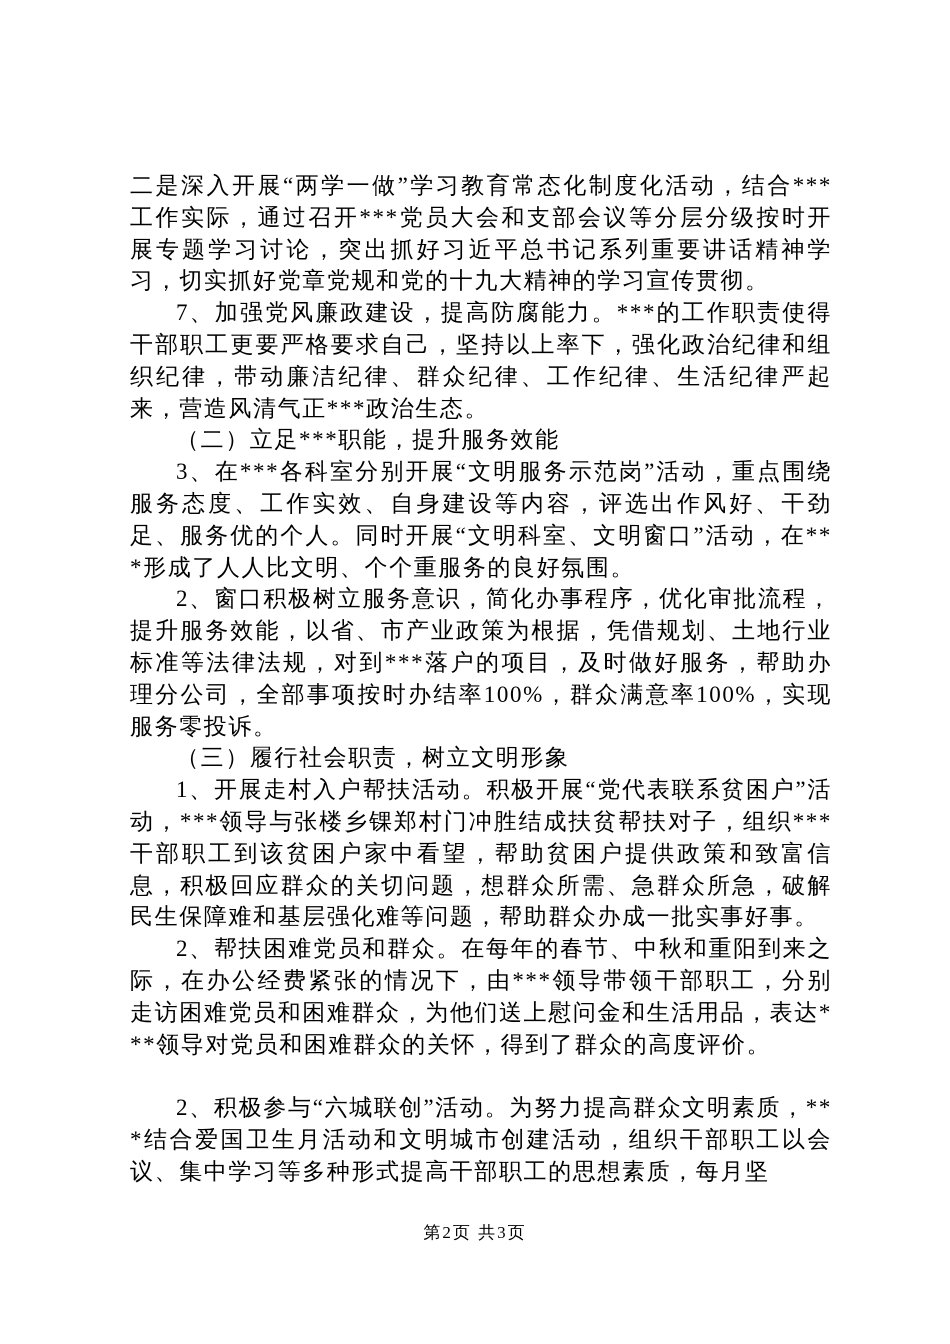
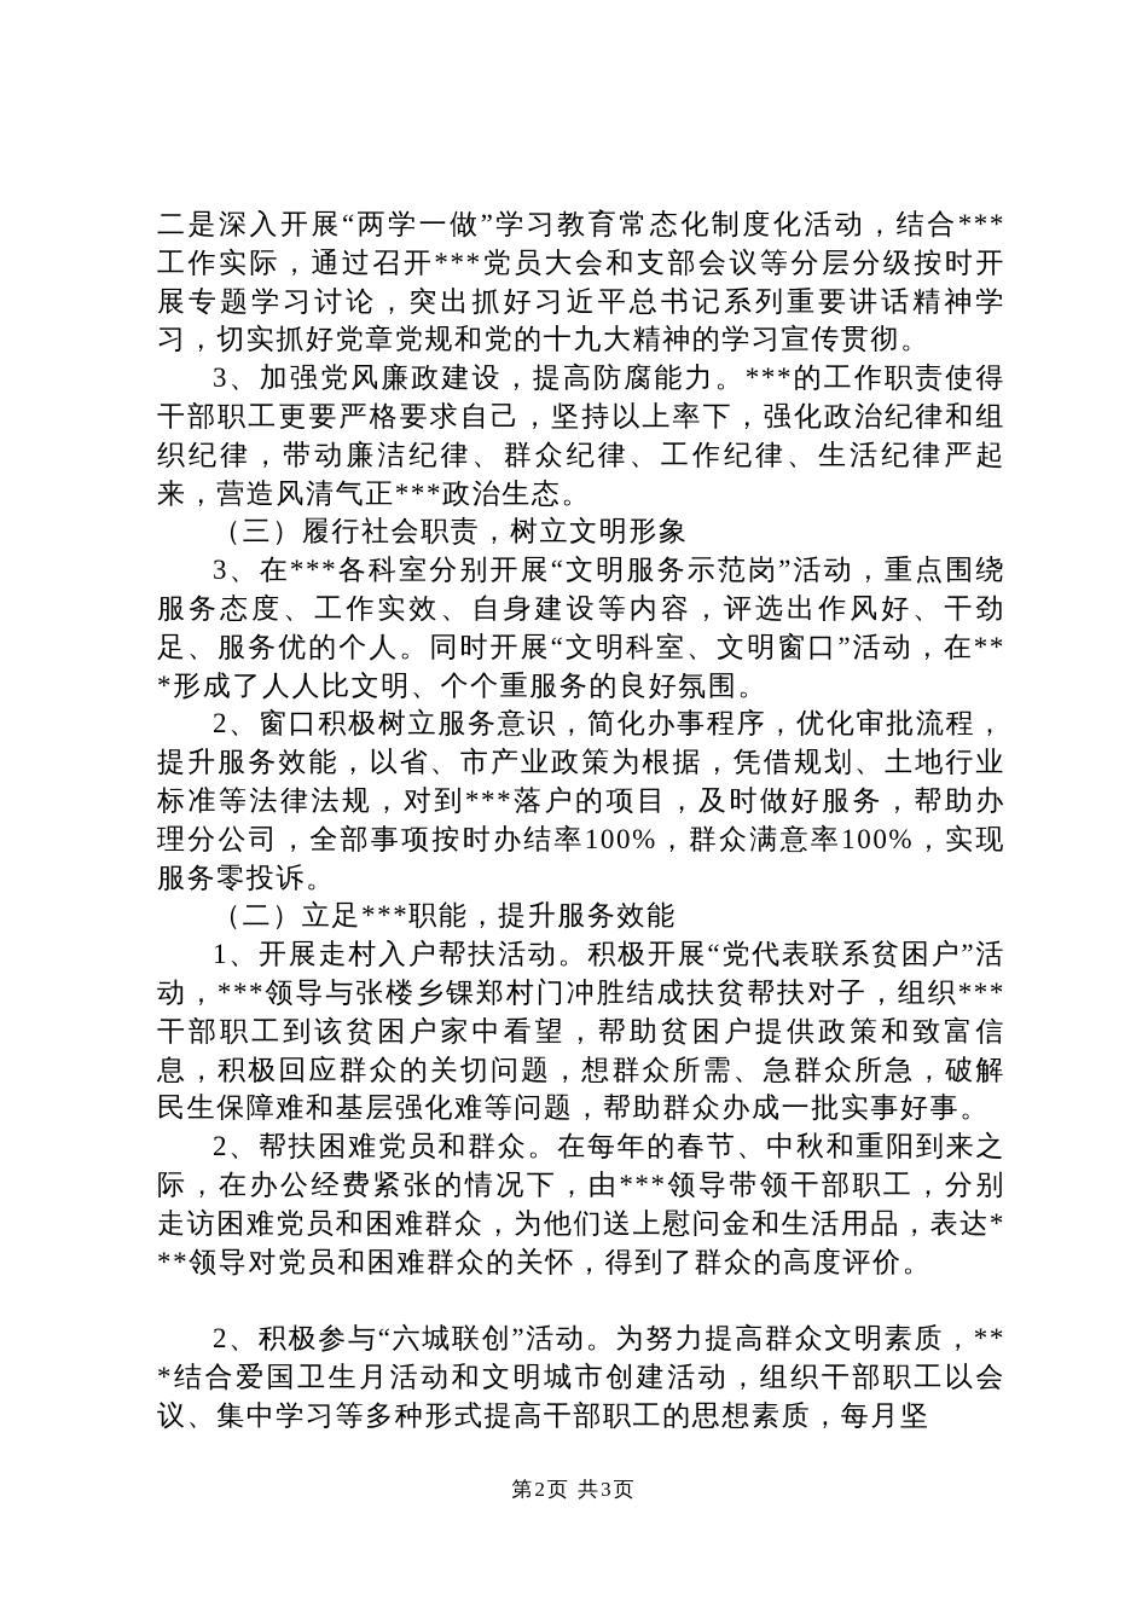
  二是深入开展“两学一做”学习教育常态化制度化活动，结合***工作实际，通过召开***党员大会和支部会议等分层分级按时开展专题学习讨论，突出抓好习近平总书记系列重要讲话精神学习，切实抓好党章党规和党的十九大精神的学习宣传贯彻。
- 7、加强党风廉政建设，提高防腐能力。***的工作职责使得干部职工更要严格要求自己，坚持以上率下，强化政治纪律和组织纪律，带动廉洁纪律、群众纪律、工作纪律、生活纪律严起来，营造风清气正***政治生态。
+ 3、加强党风廉政建设，提高防腐能力。***的工作职责使得干部职工更要严格要求自己，坚持以上率下，强化政治纪律和组织纪律，带动廉洁纪律、群众纪律、工作纪律、生活纪律严起来，营造风清气正***政治生态。
- （二）立足***职能，提升服务效能
+ （三）履行社会职责，树立文明形象
  3、在***各科室分别开展“文明服务示范岗”活动，重点围绕服务态度、工作实效、自身建设等内容，评选出作风好、干劲足、服务优的个人。同时开展“文明科室、文明窗口”活动，在***形成了人人比文明、个个重服务的良好氛围。
  2、窗口积极树立服务意识，简化办事程序，优化审批流程，提升服务效能，以省、市产业政策为根据，凭借规划、土地行业标准等法律法规，对到***落户的项目，及时做好服务，帮助办理分公司，全部事项按时办结率100%，群众满意率100%，实现服务零投诉。
- （三）履行社会职责，树立文明形象
+ （二）立足***职能，提升服务效能
  1、开展走村入户帮扶活动。积极开展“党代表联系贫困户”活动，***领导与张楼乡锞郑村门冲胜结成扶贫帮扶对子，组织***干部职工到该贫困户家中看望，帮助贫困户提供政策和致富信息，积极回应群众的关切问题，想群众所需、急群众所急，破解民生保障难和基层强化难等问题，帮助群众办成一批实事好事。
  2、帮扶困难党员和群众。在每年的春节、中秋和重阳到来之际，在办公经费紧张的情况下，由***领导带领干部职工，分别走访困难党员和困难群众，为他们送上慰问金和生活用品，表达***领导对党员和困难群众的关怀，得到了群众的高度评价。
  2、积极参与“六城联创”活动。为努力提高群众文明素质，***结合爱国卫生月活动和文明城市创建活动，组织干部职工以会议、集中学习等多种形式提高干部职工的思想素质，每月坚
  第2页 共3页
